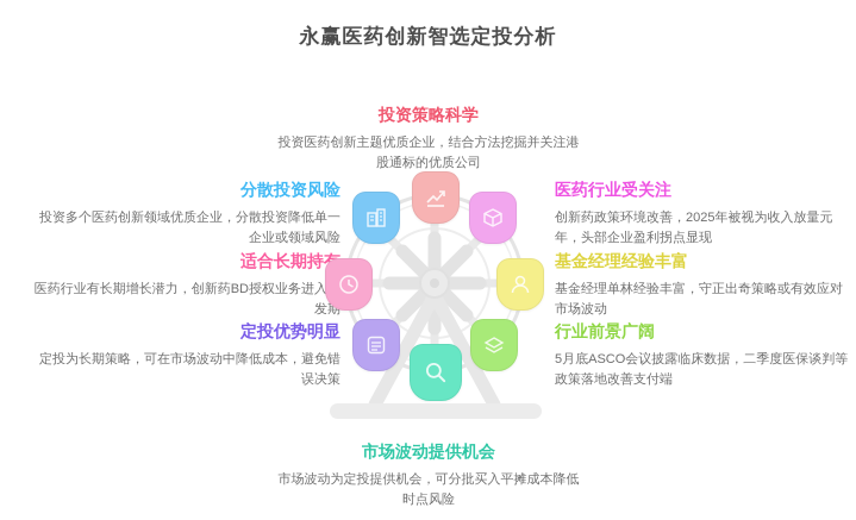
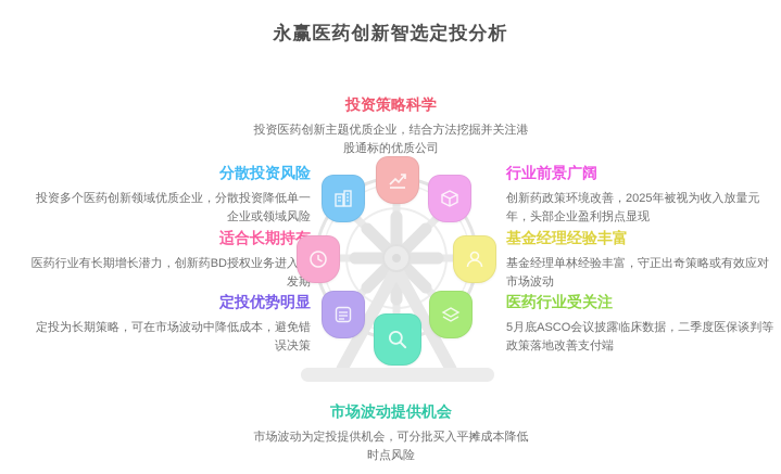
  永赢医药创新智选定投分析
  投资策略科学
  投资医药创新主题优质企业，结合方法挖掘并关注港股通标的优质公司
  分散投资风险
  投资多个医药创新领域优质企业，分散投资降低单一企业或领域风险
  适合长期持
  医药行业有长期增长潜力，创新药BD授权业务进入发期
  定投优势明显
  定投为长期策略，可在市场波动中降低成本，避免错误决策
- 医药行业受关注
+ 行业前景广阔
  创新药政策环境改善，2025年被视为收入放量元年，头部企业盈利拐点显现
  基金经理经验丰富
  基金经理单林经验丰富，守正出奇策略或有效应对市场波动
- 行业前景广阔
+ 医药行业受关注
  5月底ASCO会议披露临床数据，二季度医保谈判等政策落地改善支付端
  市场波动提供机会
  市场波动为定投提供机会，可分批买入平摊成本降低时点风险
